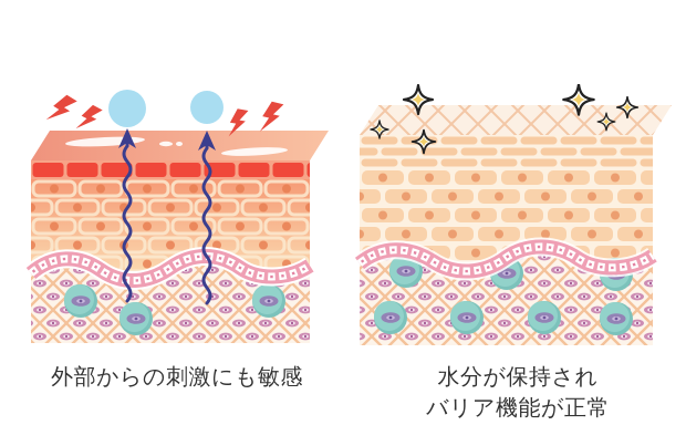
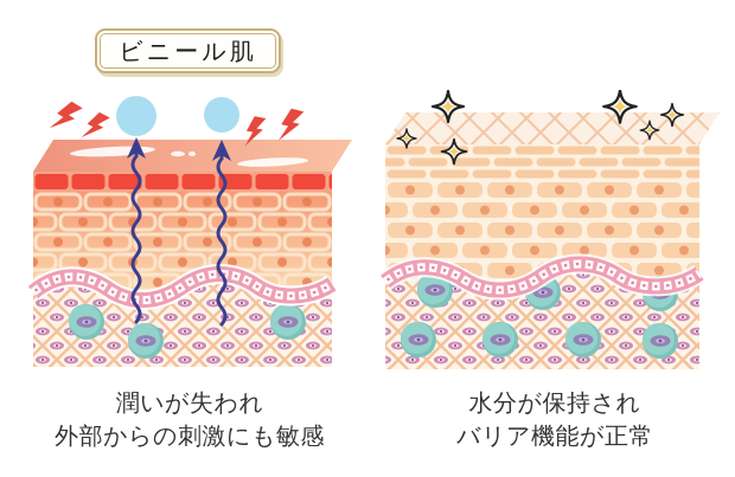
+ ビニール肌
+ 潤いが失われ
  外部からの刺激にも敏感
  水分が保持され
  バリア機能が正常
